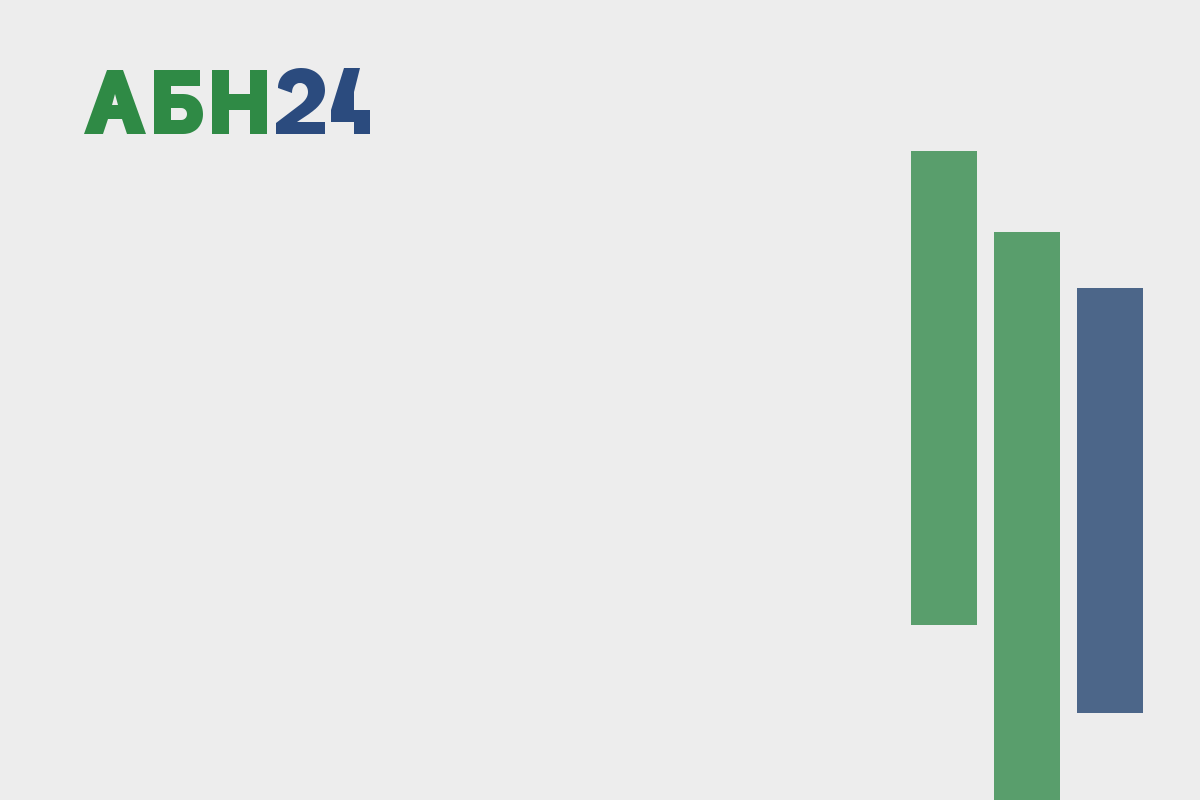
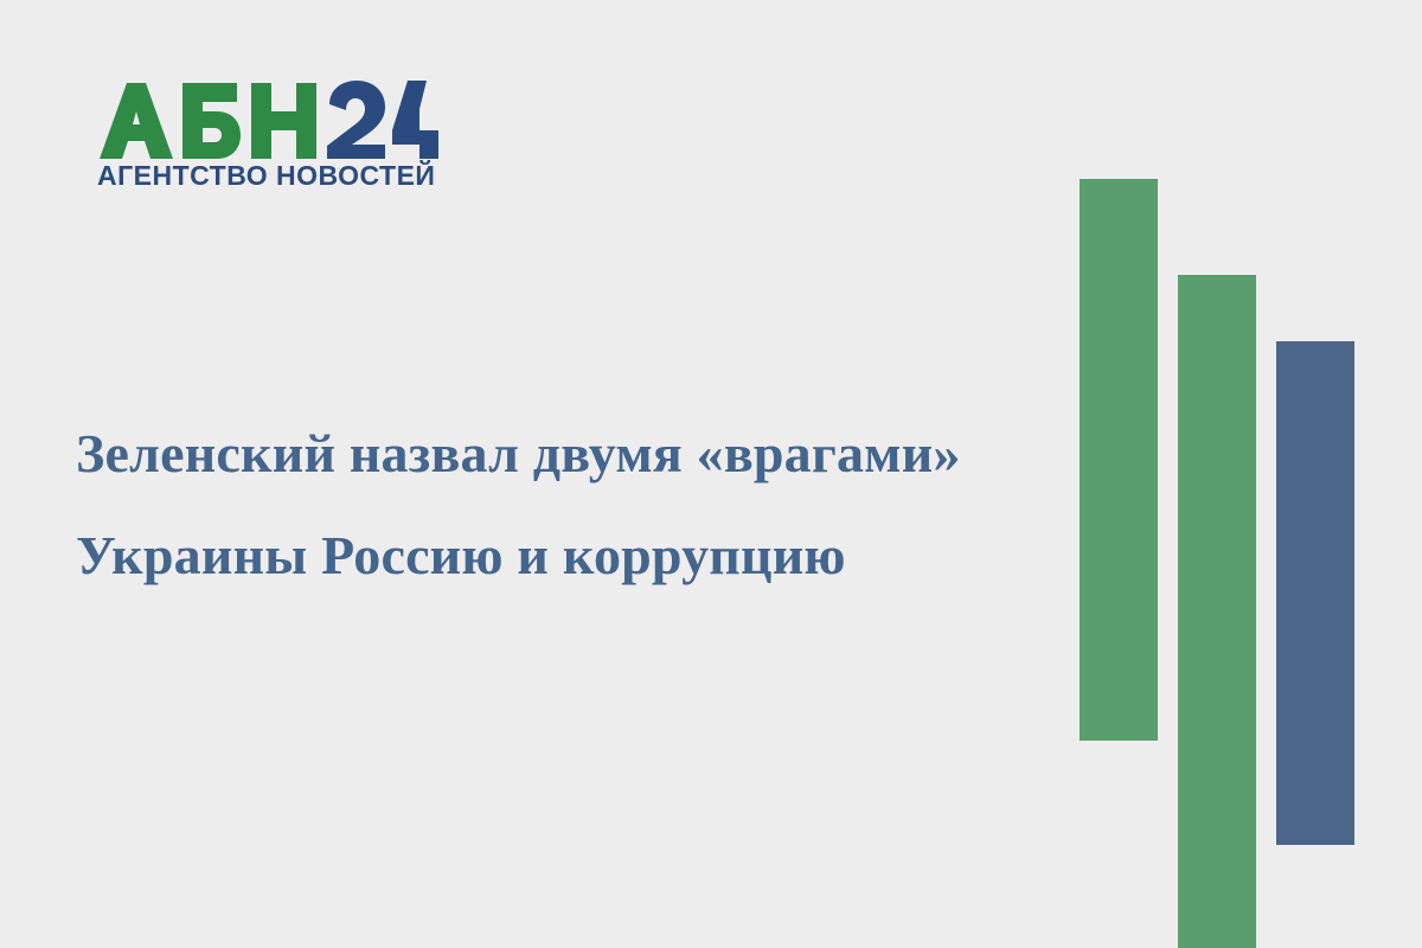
+ АГЕНТСТВО НОВОСТЕЙ
+ Зеленский назвал двумя «врагами» Украины Россию и коррупцию
